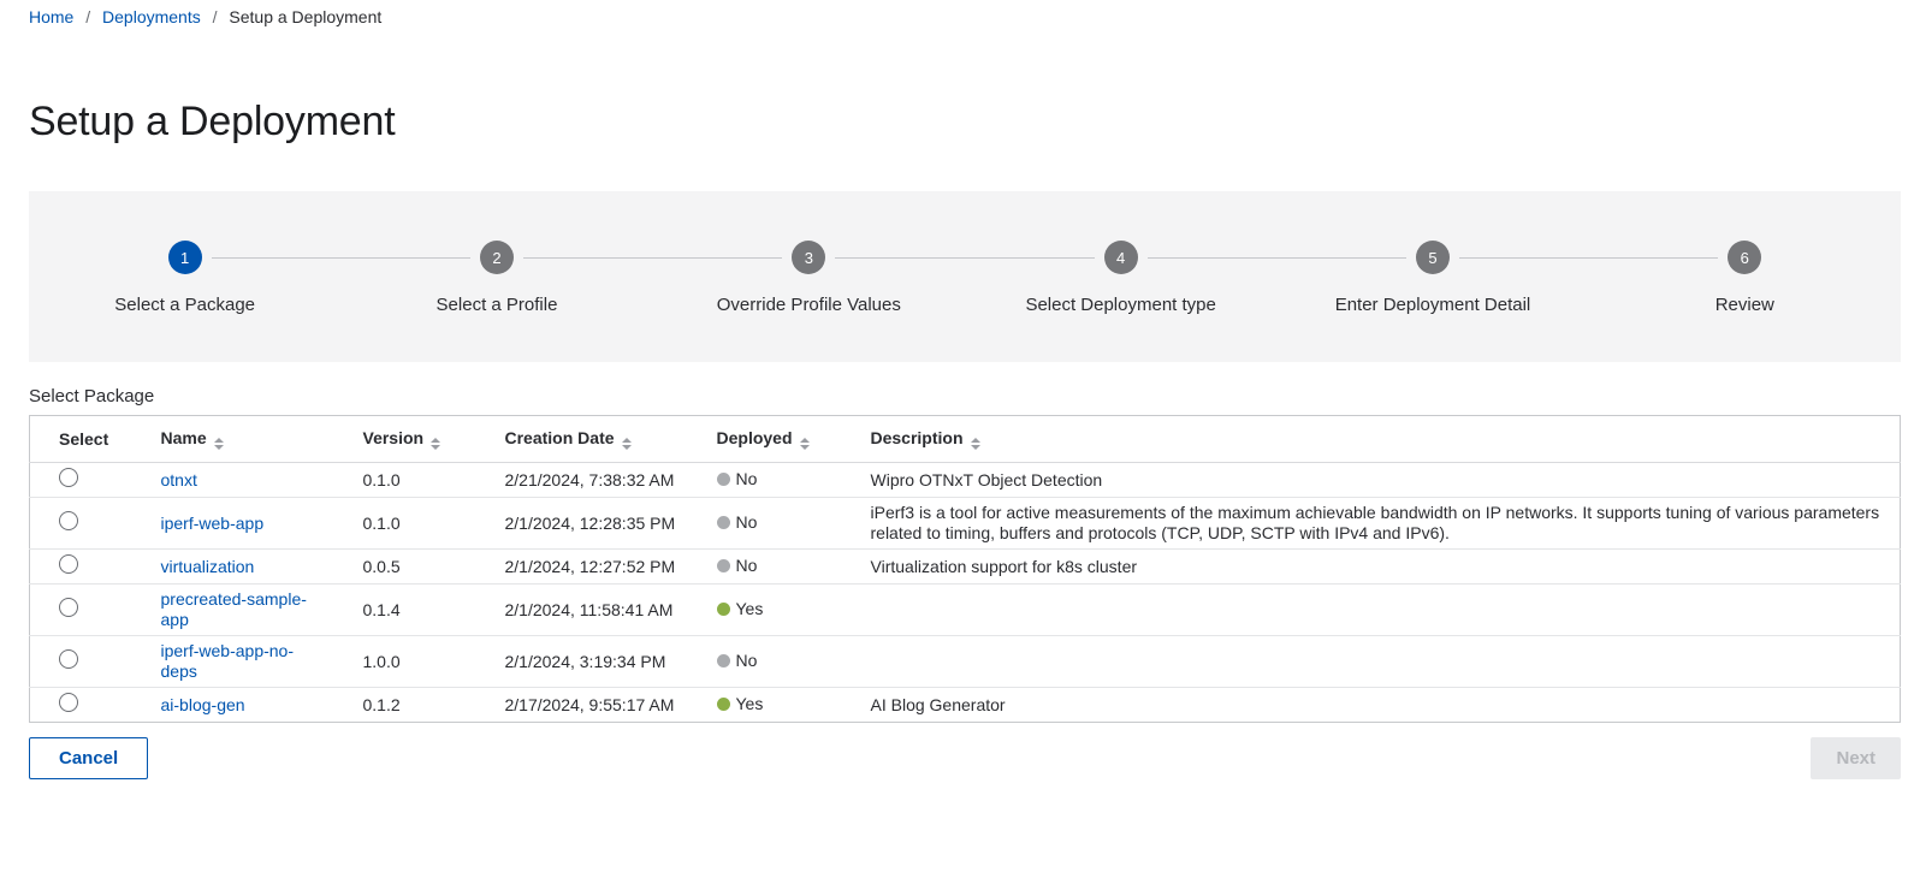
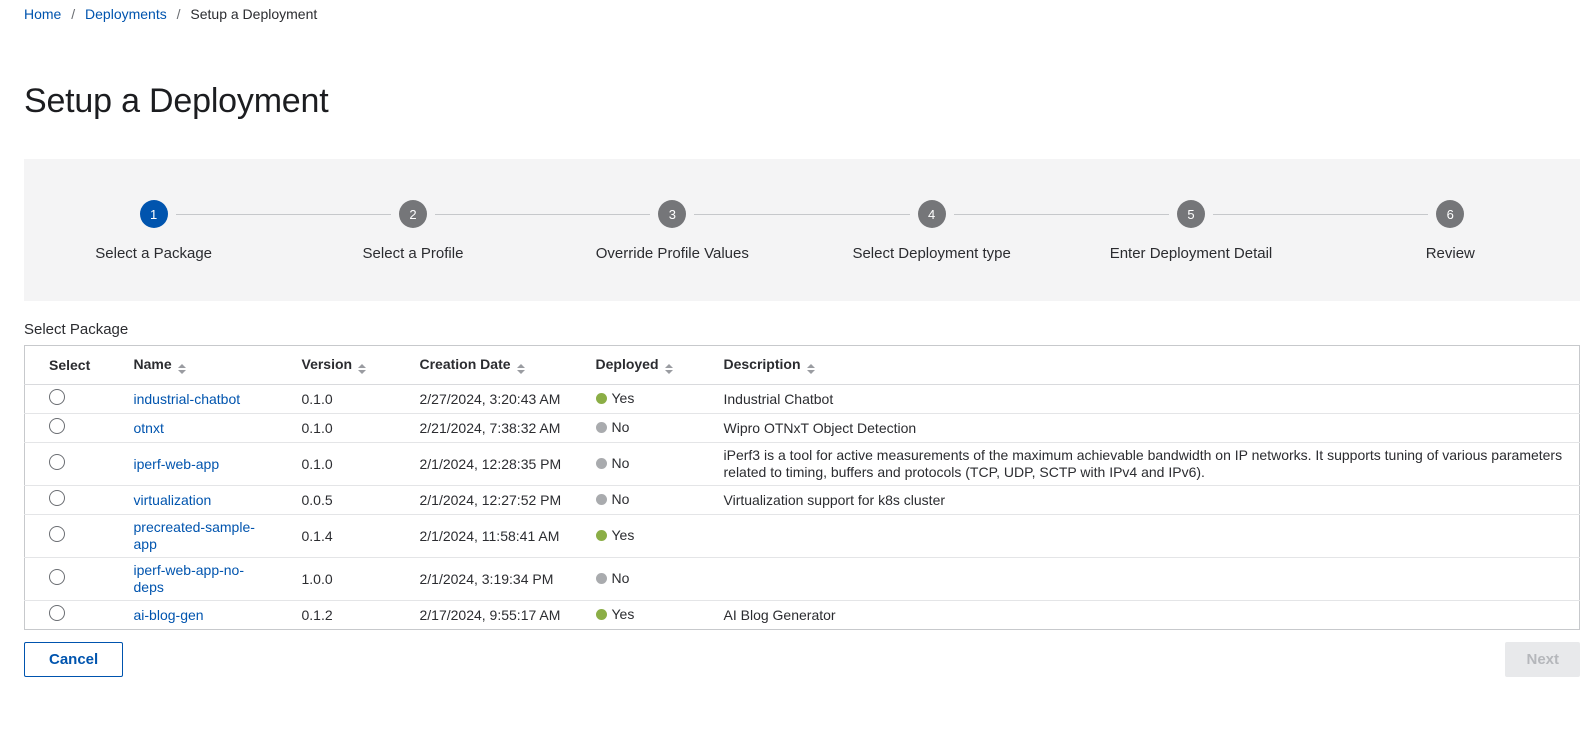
  Home / Deployments / Setup a Deployment
  Setup a Deployment
  1
  Select a Package
  2
  Select a Profile
  3
  Override Profile Values
  4
  Select Deployment type
  5
  Enter Deployment Detail
  6
  Review
  Select Package
  Select	Name	Version	Creation Date	Deployed	Description
+ 	industrial-chatbot	0.1.0	2/27/2024, 3:20:43 AM	Yes	Industrial Chatbot
  	otnxt	0.1.0	2/21/2024, 7:38:32 AM	No	Wipro OTNxT Object Detection
  	iperf-web-app	0.1.0	2/1/2024, 12:28:35 PM	No	iPerf3 is a tool for active measurements of the maximum achievable bandwidth on IP networks. It supports tuning of various parameters related to timing, buffers and protocols (TCP, UDP, SCTP with IPv4 and IPv6).
  	virtualization	0.0.5	2/1/2024, 12:27:52 PM	No	Virtualization support for k8s cluster
  	precreated-sample-app	0.1.4	2/1/2024, 11:58:41 AM	Yes
  	iperf-web-app-no-deps	1.0.0	2/1/2024, 3:19:34 PM	No
  	ai-blog-gen	0.1.2	2/17/2024, 9:55:17 AM	Yes	AI Blog Generator
  Cancel
  Next
